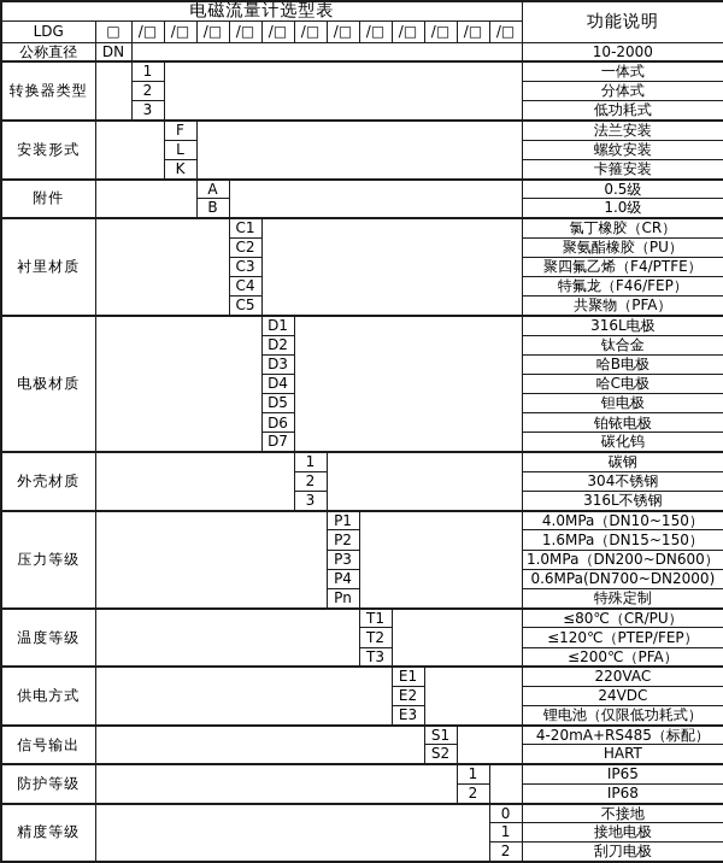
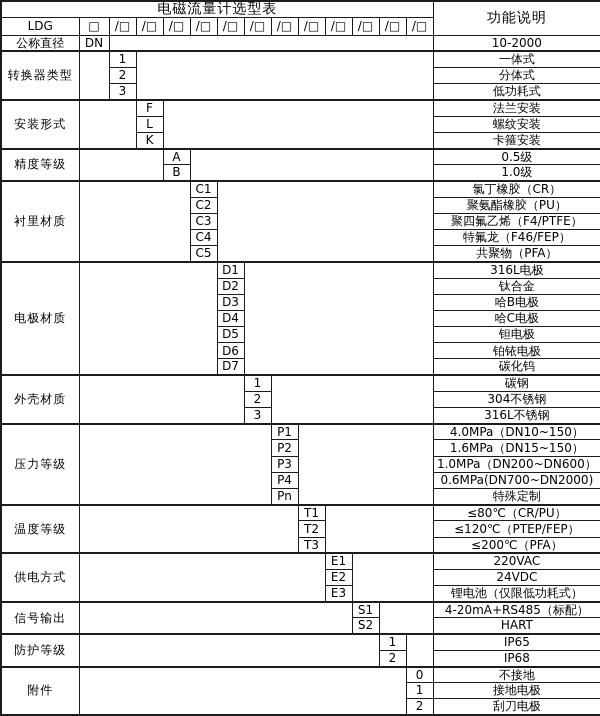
  电磁流量计选型表	功能说明
  LDG	□	/□	/□	/□	/□	/□	/□	/□	/□	/□	/□	/□	/□
  公称直径	DN		10-2000
  转换器类型		1		一体式
  2	分体式
  3	低功耗式
  安装形式		F		法兰安装
  L	螺纹安装
  K	卡箍安装
- 附件		A		0.5级
+ 精度等级		A		0.5级
  B	1.0级
  衬里材质		C1		氯丁橡胶（CR）
  C2	聚氨酯橡胶（PU）
  C3	聚四氟乙烯（F4/PTFE）
  C4	特氟龙（F46/FEP）
  C5	共聚物（PFA）
  电极材质		D1		316L电极
  D2	钛合金
  D3	哈B电极
  D4	哈C电极
  D5	钽电极
  D6	铂铱电极
  D7	碳化钨
  外壳材质		1		碳钢
  2	304不锈钢
  3	316L不锈钢
  压力等级		P1		4.0MPa（DN10~150）
  P2	1.6MPa（DN15~150）
  P3	1.0MPa（DN200~DN600）
  P4	0.6MPa(DN700~DN2000)
  Pn	特殊定制
  温度等级		T1		≤80℃（CR/PU）
  T2	≤120℃（PTEP/FEP）
  T3	≤200℃（PFA）
  供电方式		E1		220VAC
  E2	24VDC
  E3	锂电池（仅限低功耗式）
  信号输出		S1		4-20mA+RS485（标配）
  S2	HART
  防护等级		1		IP65
  2	IP68
- 精度等级		0	不接地
+ 附件		0	不接地
  1	接地电极
  2	刮刀电极
